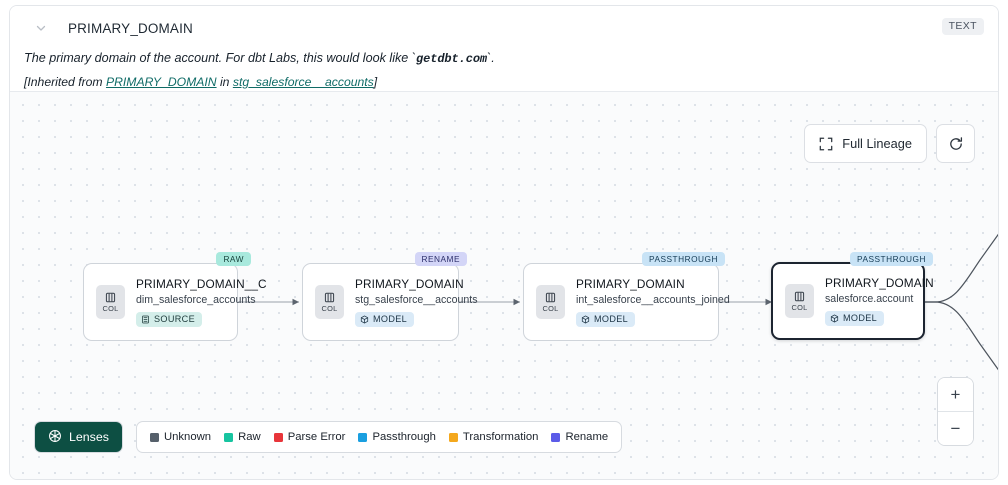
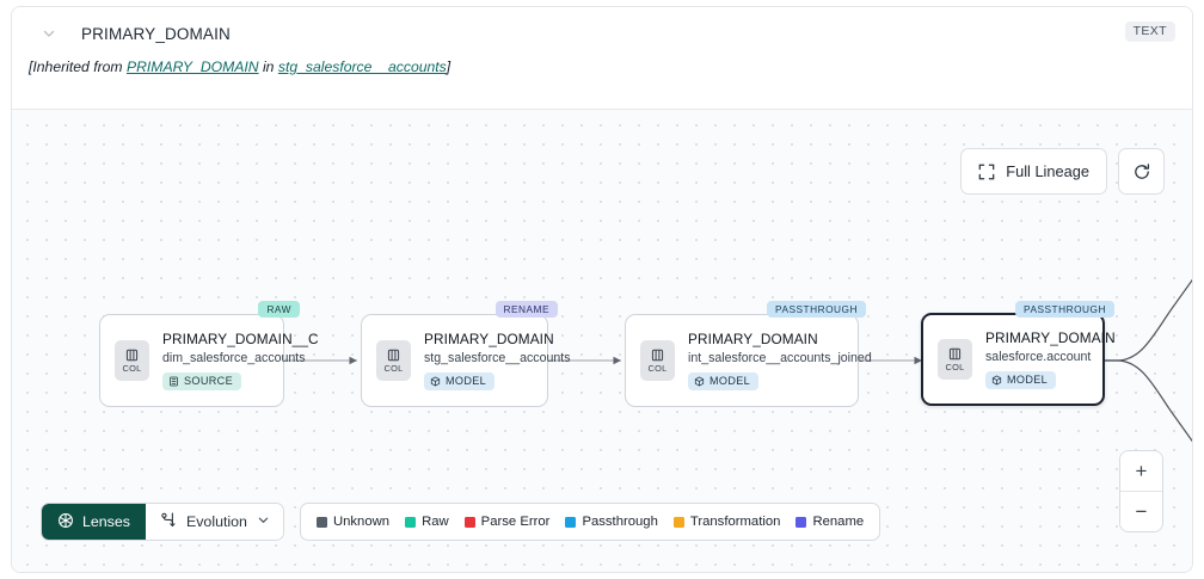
  PRIMARY_DOMAIN
  TEXT
- The primary domain of the account. For dbt Labs, this would look like `getdbt.com`.
  [Inherited from PRIMARY_DOMAIN in stg_salesforce__accounts]
  Full Lineage
  RAW
  COL
  PRIMARY_DOMAIN__C
  dim_salesforce_accounts
  SOURCE
  RENAME
  COL
  PRIMARY_DOMAIN
  stg_salesforce__accounts
  MODEL
  PASSTHROUGH
  COL
  PRIMARY_DOMAIN
  int_salesforce__accounts_joined
  MODEL
  PASSTHROUGH
  COL
  PRIMARY_DOMAIN
  salesforce.account
  MODEL
  Lenses
+ Evolution
  Unknown
  Raw
  Parse Error
  Passthrough
  Transformation
  Rename
  +
  −
